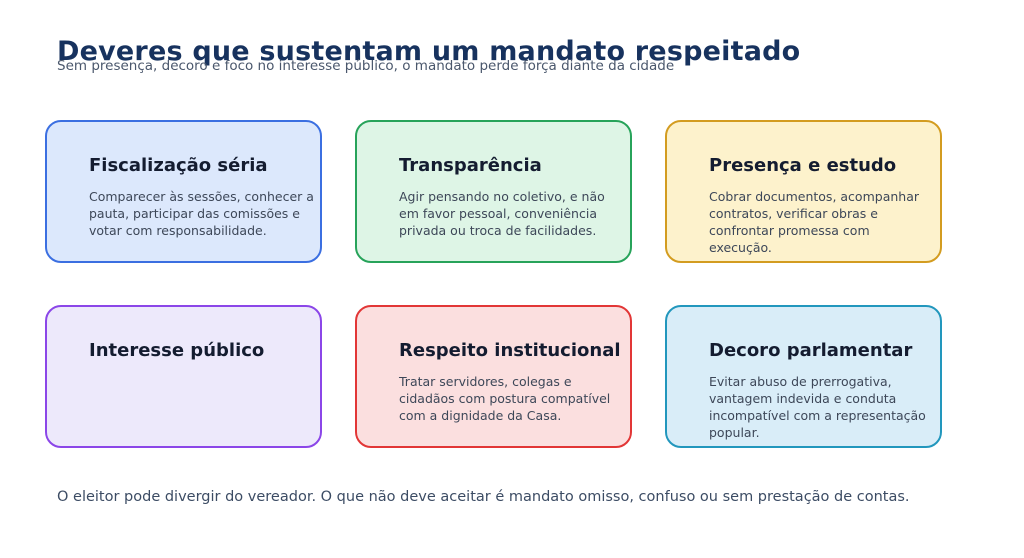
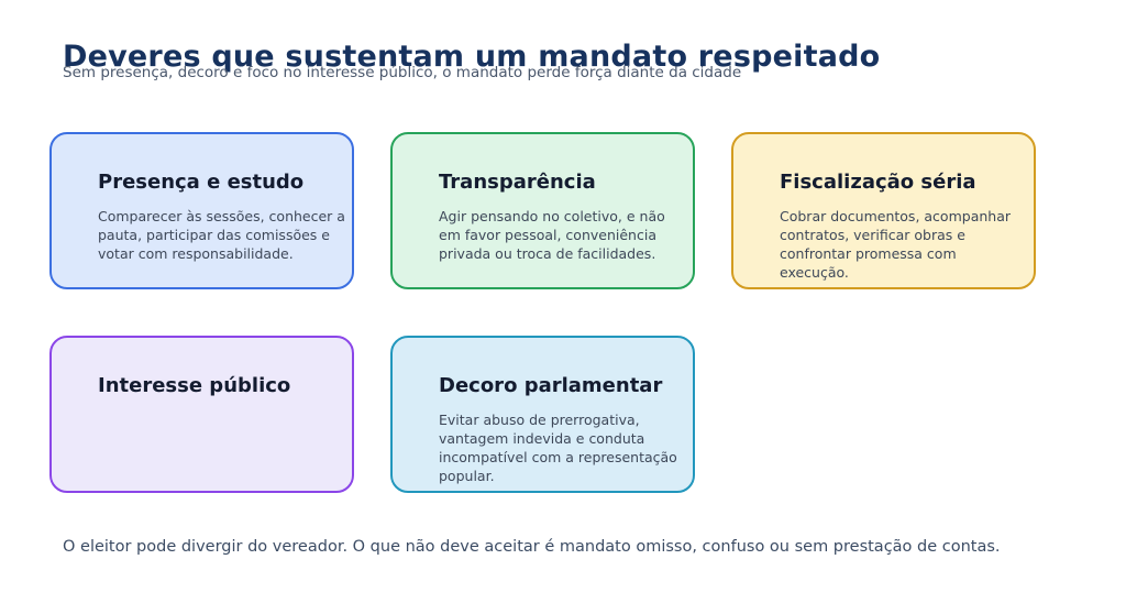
  Deveres que sustentam um mandato respeitado
  Sem presença, decoro e foco no interesse público, o mandato perde força diante da cidade
- Fiscalização séria
+ Presença e estudo
  Comparecer às sessões, conhecer a
  pauta, participar das comissões e
  votar com responsabilidade.
  Transparência
  Agir pensando no coletivo, e não
  em favor pessoal, conveniência
  privada ou troca de facilidades.
- Presença e estudo
+ Fiscalização séria
  Cobrar documentos, acompanhar
  contratos, verificar obras e
  confrontar promessa com execução.
  Interesse público
- Respeito institucional
- Tratar servidores, colegas e
- cidadãos com postura compatível
- com a dignidade da Casa.
  Decoro parlamentar
  Evitar abuso de prerrogativa,
  vantagem indevida e conduta
  incompatível com a representação
  popular.
  O eleitor pode divergir do vereador. O que não deve aceitar é mandato omisso, confuso ou sem prestação de contas.
